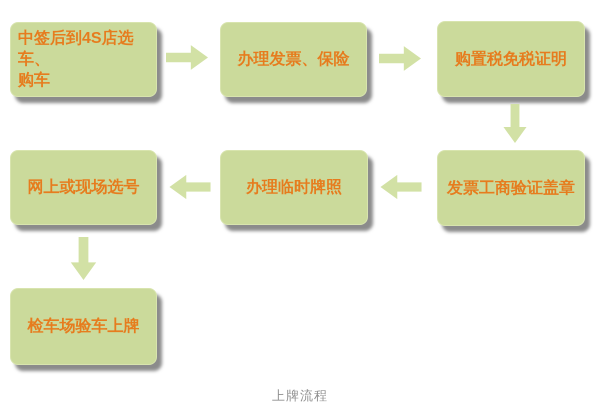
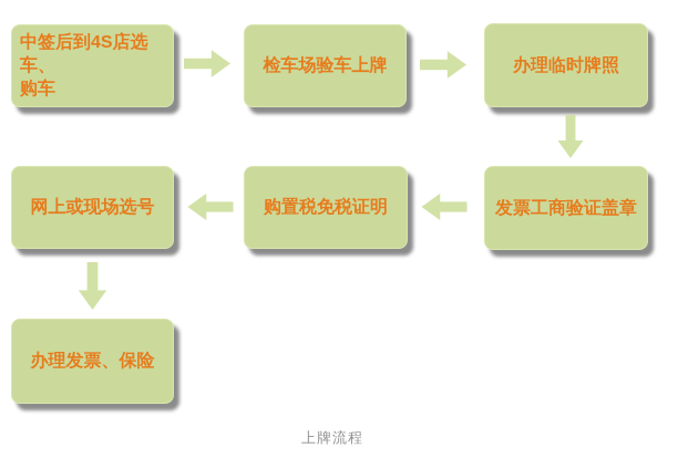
  中签后到4S店选车、
  购车
- 办理发票、保险
+ 检车场验车上牌
- 购置税免税证明
+ 办理临时牌照
  发票工商验证盖章
- 办理临时牌照
+ 购置税免税证明
  网上或现场选号
- 检车场验车上牌
+ 办理发票、保险
  上牌流程
